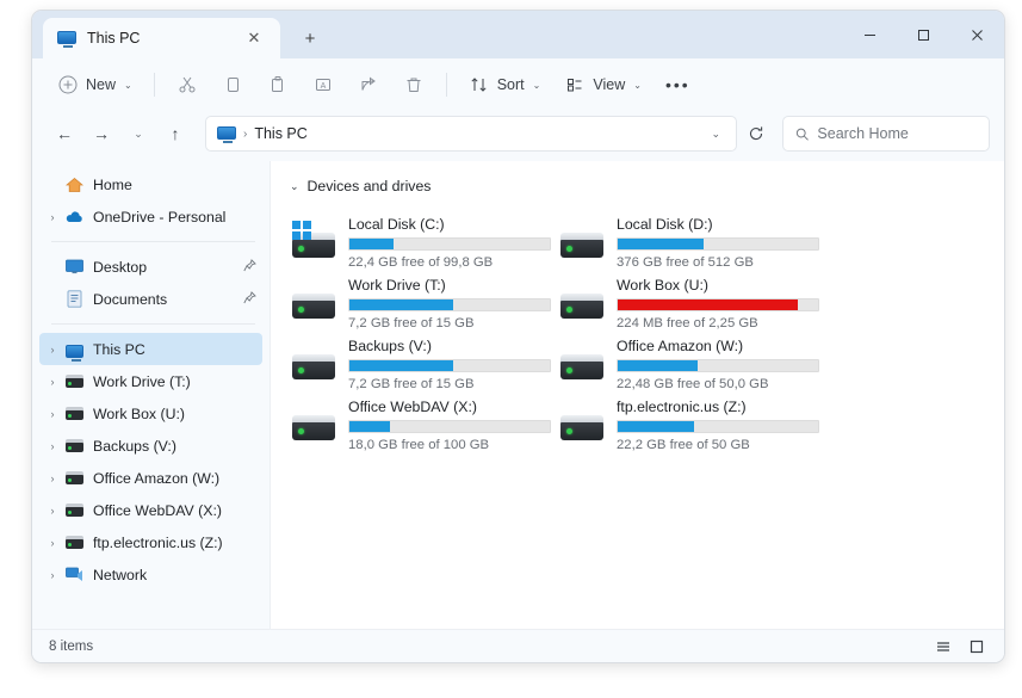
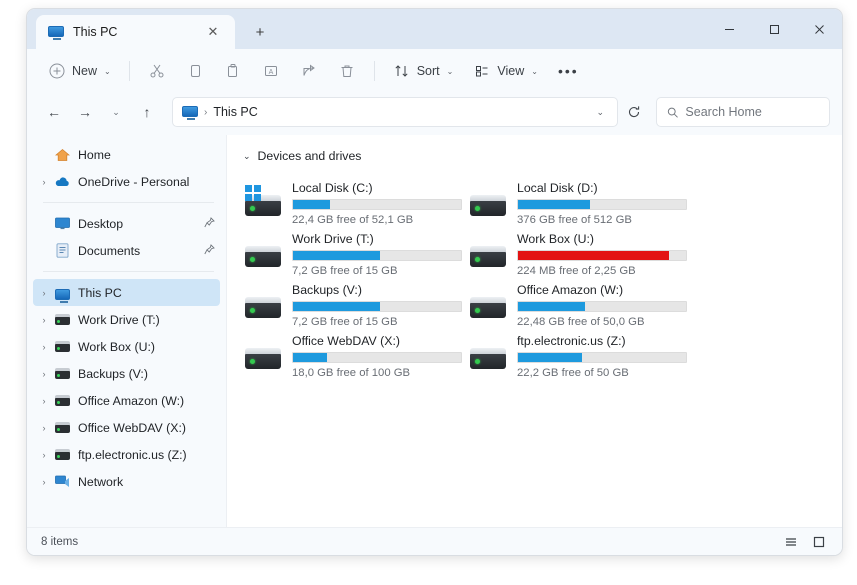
  This PC
  ✕
  +
  New
  ⌄
  Sort
  ⌄
  View
  ⌄
  •••
  ←
  →
  ⌄
  ↑
  ›
  This PC
  ⌄
  Search Home
  Home
  ›
  OneDrive - Personal
  Desktop
  Documents
  ›
  This PC
  ›
  Work Drive (T:)
  ›
  Work Box (U:)
  ›
  Backups (V:)
  ›
  Office Amazon (W:)
  ›
  Office WebDAV (X:)
  ›
  ftp.electronic.us (Z:)
  ›
  Network
  ⌄
  Devices and drives
  Local Disk (C:)
- 22,4 GB free of 99,8 GB
+ 22,4 GB free of 52,1 GB
  Local Disk (D:)
  376 GB free of 512 GB
  Work Drive (T:)
  7,2 GB free of 15 GB
  Work Box (U:)
  224 MB free of 2,25 GB
  Backups (V:)
  7,2 GB free of 15 GB
  Office Amazon (W:)
  22,48 GB free of 50,0 GB
  Office WebDAV (X:)
  18,0 GB free of 100 GB
  ftp.electronic.us (Z:)
  22,2 GB free of 50 GB
  8 items
